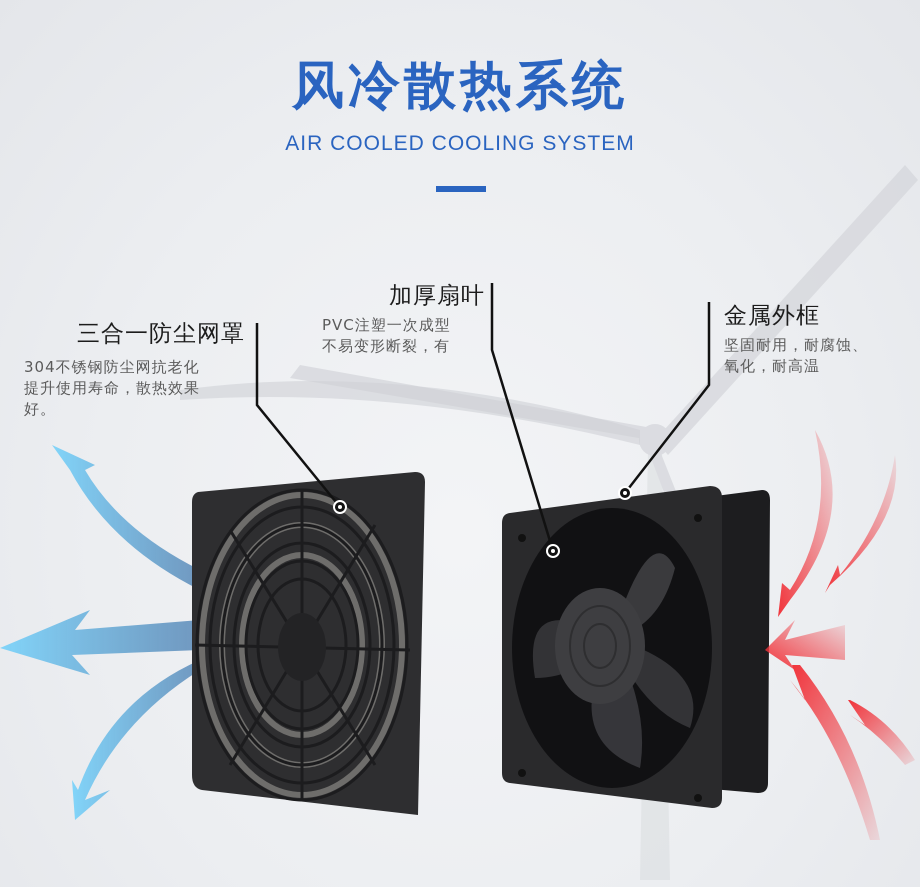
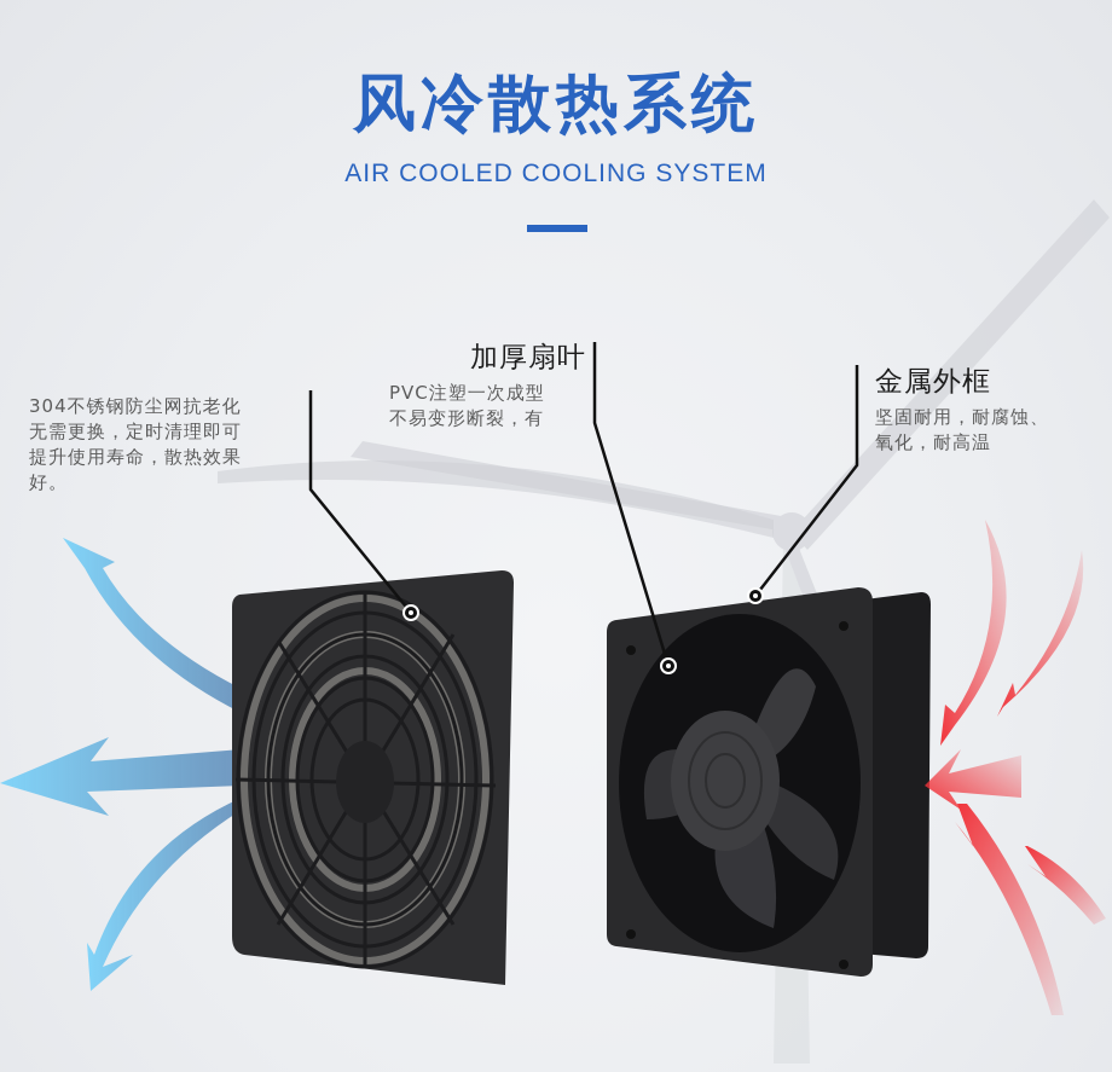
  风冷散热系统
  AIR COOLED COOLING SYSTEM
- 三合一防尘网罩
  304不锈钢防尘网抗老化
+ 无需更换，定时清理即可
  提升使用寿命，散热效果
  好。
  加厚扇叶
  PVC注塑一次成型
  不易变形断裂，有
  金属外框
  坚固耐用，耐腐蚀、
  氧化，耐高温
